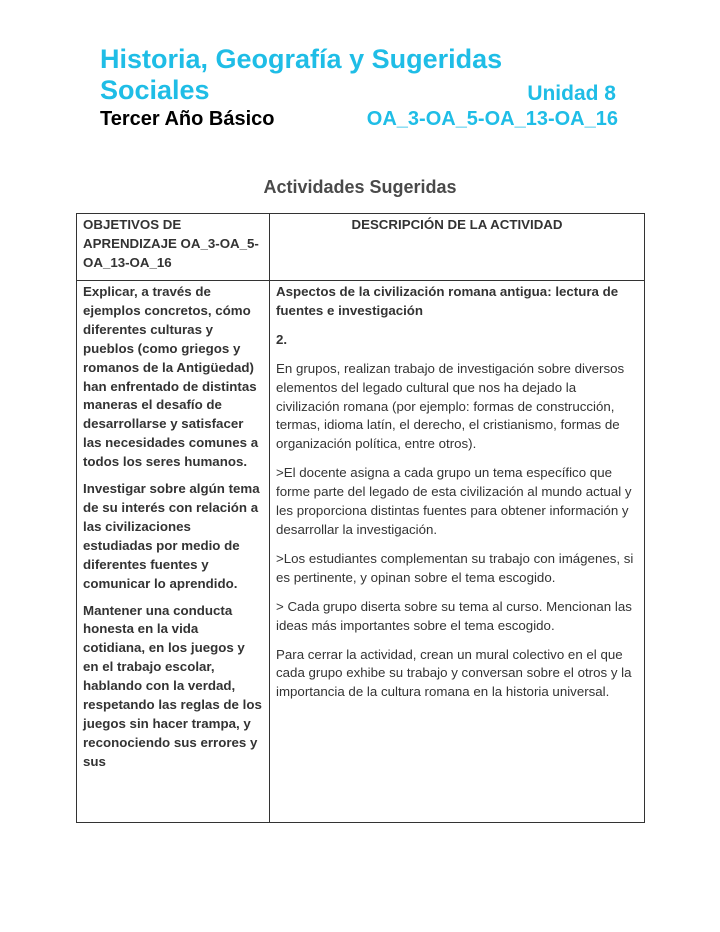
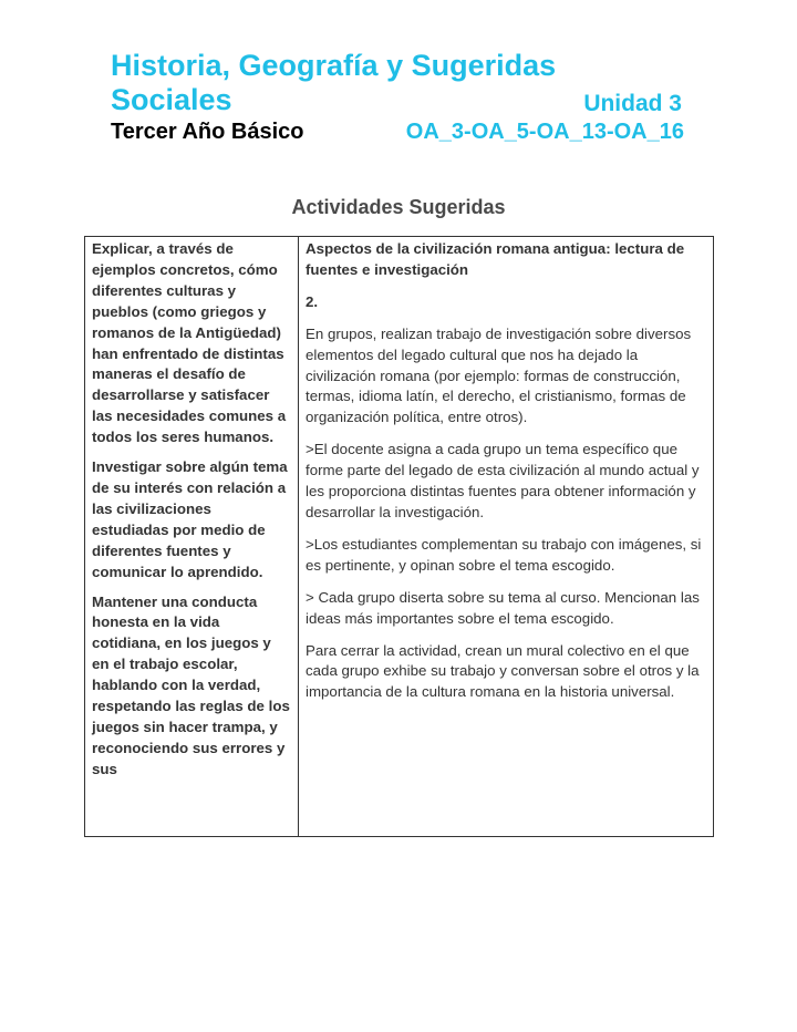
  Historia, Geografía y Sugeridas Sociales
- Unidad 8
+ Unidad 3
  Tercer Año Básico
  OA_3-OA_5-OA_13-OA_16
  Actividades Sugeridas
- OBJETIVOS DE APRENDIZAJE OA_3-OA_5-OA_13-OA_16	DESCRIPCIÓN DE LA ACTIVIDAD
  Explicar, a través de ejemplos concretos, cómo diferentes culturas y pueblos (como griegos y romanos de la Antigüedad) han enfrentado de distintas maneras el desafío de desarrollarse y satisfacer las necesidades comunes a todos los seres humanos. Investigar sobre algún tema de su interés con relación a las civilizaciones estudiadas por medio de diferentes fuentes y comunicar lo aprendido. Mantener una conducta honesta en la vida cotidiana, en los juegos y en el trabajo escolar, hablando con la verdad, respetando las reglas de los juegos sin hacer trampa, y reconociendo sus errores y sus	Aspectos de la civilización romana antigua: lectura de fuentes e investigación 2. En grupos, realizan trabajo de investigación sobre diversos elementos del legado cultural que nos ha dejado la civilización romana (por ejemplo: formas de construcción, termas, idioma latín, el derecho, el cristianismo, formas de organización política, entre otros). >El docente asigna a cada grupo un tema específico que forme parte del legado de esta civilización al mundo actual y les proporciona distintas fuentes para obtener información y desarrollar la investigación. >Los estudiantes complementan su trabajo con imágenes, si es pertinente, y opinan sobre el tema escogido. > Cada grupo diserta sobre su tema al curso. Mencionan las ideas más importantes sobre el tema escogido. Para cerrar la actividad, crean un mural colectivo en el que cada grupo exhibe su trabajo y conversan sobre el otros y la importancia de la cultura romana en la historia universal.
